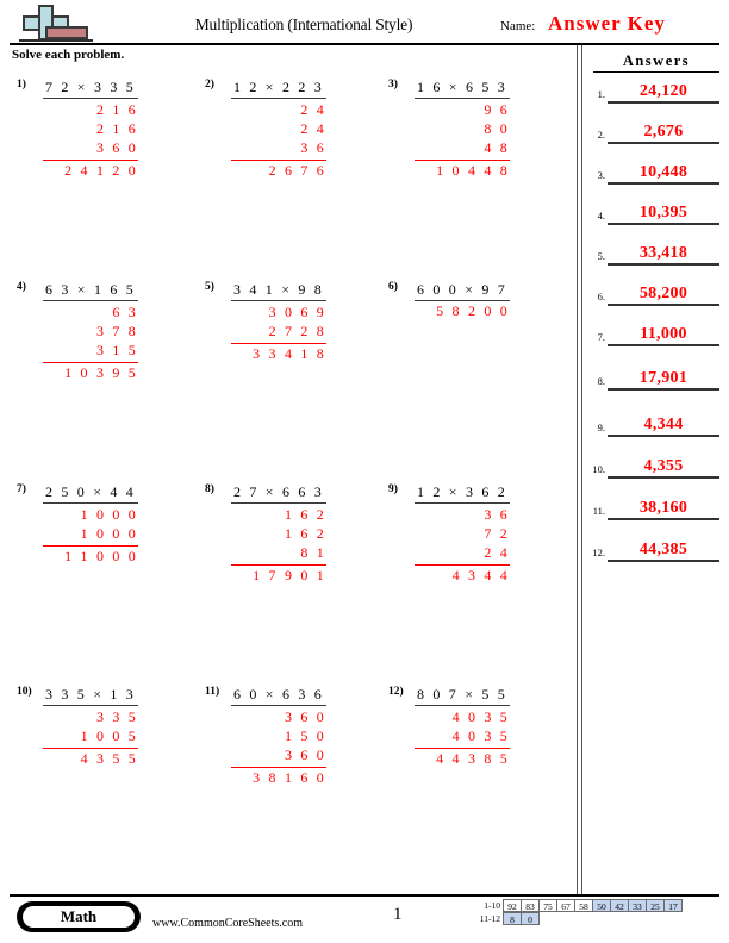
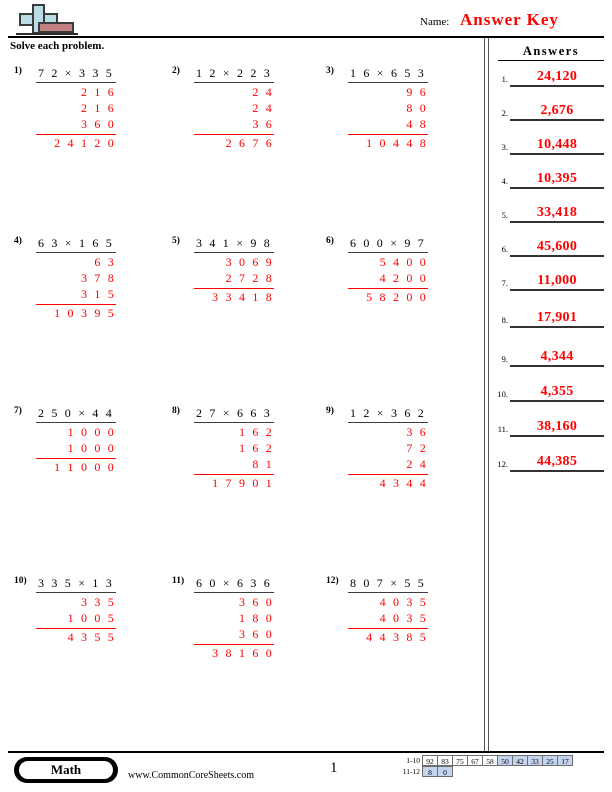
- Multiplication (International Style)
  Name:
  Answer Key
  Solve each problem.
  Answers
  1.
  24,120
  2.
  2,676
  3.
  10,448
  4.
  10,395
  5.
  33,418
  6.
- 58,200
+ 45,600
  7.
  11,000
  8.
  17,901
  9.
  4,344
  10.
  4,355
  11.
  38,160
  12.
  44,385
  1)
  7 2 × 3 3 5
  2 1 6
  2 1 6
  3 6 0
  2 4 1 2 0
  2)
  1 2 × 2 2 3
  2 4
  2 4
  3 6
  2 6 7 6
  3)
  1 6 × 6 5 3
  9 6
  8 0
  4 8
  1 0 4 4 8
  4)
  6 3 × 1 6 5
  6 3
  3 7 8
  3 1 5
  1 0 3 9 5
  5)
  3 4 1 × 9 8
  3 0 6 9
  2 7 2 8
  3 3 4 1 8
  6)
  6 0 0 × 9 7
+ 5 4 0 0
+ 4 2 0 0
  5 8 2 0 0
  7)
  2 5 0 × 4 4
  1 0 0 0
  1 0 0 0
  1 1 0 0 0
  8)
  2 7 × 6 6 3
  1 6 2
  1 6 2
  8 1
  1 7 9 0 1
  9)
  1 2 × 3 6 2
  3 6
  7 2
  2 4
  4 3 4 4
  10)
  3 3 5 × 1 3
  3 3 5
  1 0 0 5
  4 3 5 5
  11)
  6 0 × 6 3 6
  3 6 0
- 1 5 0
+ 1 8 0
  3 6 0
  3 8 1 6 0
  12)
  8 0 7 × 5 5
  4 0 3 5
  4 0 3 5
  4 4 3 8 5
  Math
  www.CommonCoreSheets.com
  1
  1-10 92 83 75 67 58 50 42 33 25 17
  11-12 8 0
